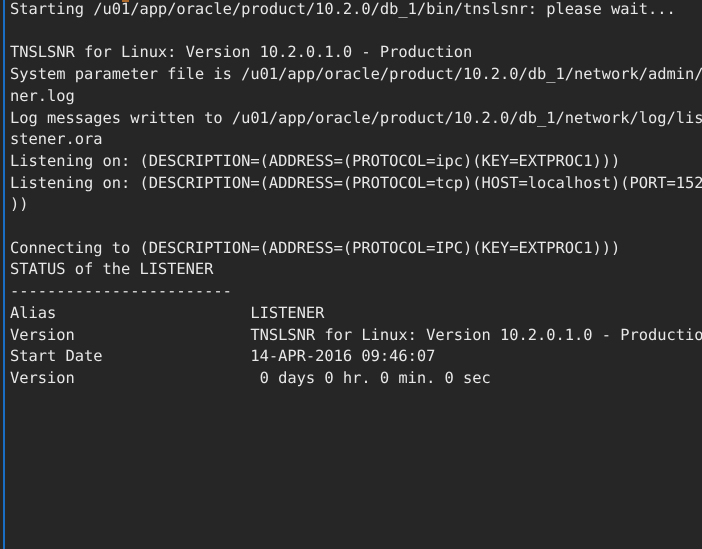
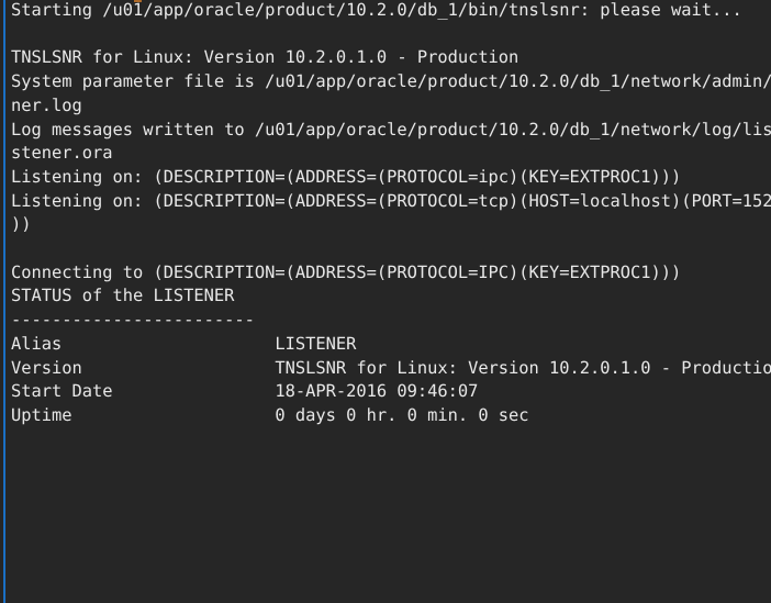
  Starting /u01/app/oracle/product/10.2.0/db_1/bin/tnslsnr: please wait...
  TNSLSNR for Linux: Version 10.2.0.1.0 - Production
  System parameter file is /u01/app/oracle/product/10.2.0/db_1/network/admin/
  ner.log
  Log messages written to /u01/app/oracle/product/10.2.0/db_1/network/log/lis
  stener.ora
  Listening on: (DESCRIPTION=(ADDRESS=(PROTOCOL=ipc)(KEY=EXTPROC1)))
  Listening on: (DESCRIPTION=(ADDRESS=(PROTOCOL=tcp)(HOST=localhost)(PORT=152
  ))
  Connecting to (DESCRIPTION=(ADDRESS=(PROTOCOL=IPC)(KEY=EXTPROC1)))
  STATUS of the LISTENER
  ------------------------
  Alias LISTENER
  Version TNSLSNR for Linux: Version 10.2.0.1.0 - Productio
- Start Date 14-APR-2016 09:46:07
+ Start Date 18-APR-2016 09:46:07
- Version 0 days 0 hr. 0 min. 0 sec
+ Uptime 0 days 0 hr. 0 min. 0 sec
